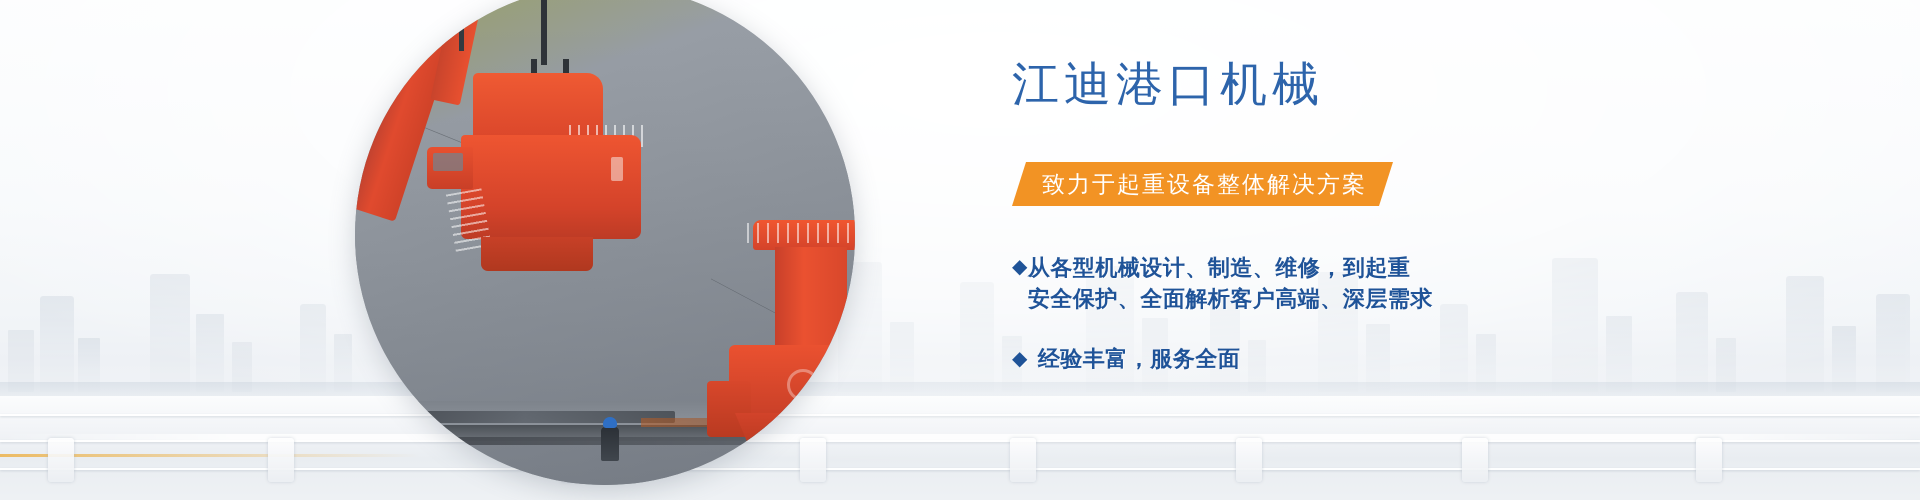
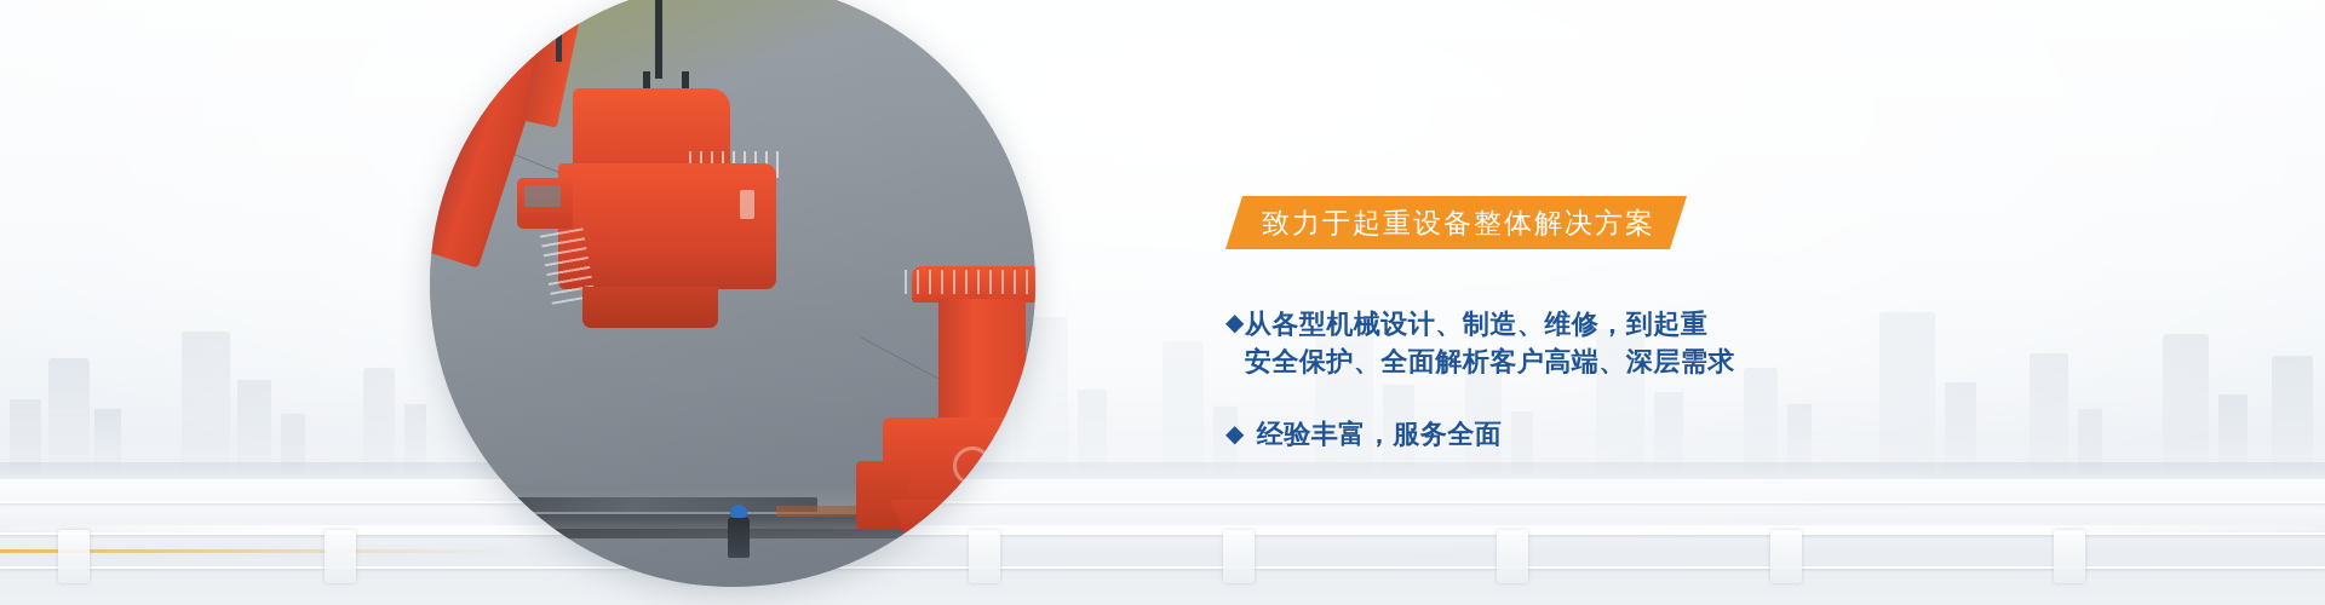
- 江迪港口机械
  致力于起重设备整体解决方案
  ◆
  从各型机械设计、制造、维修，到起重
  安全保护、全面解析客户高端、深层需求
  ◆
  经验丰富，服务全面
